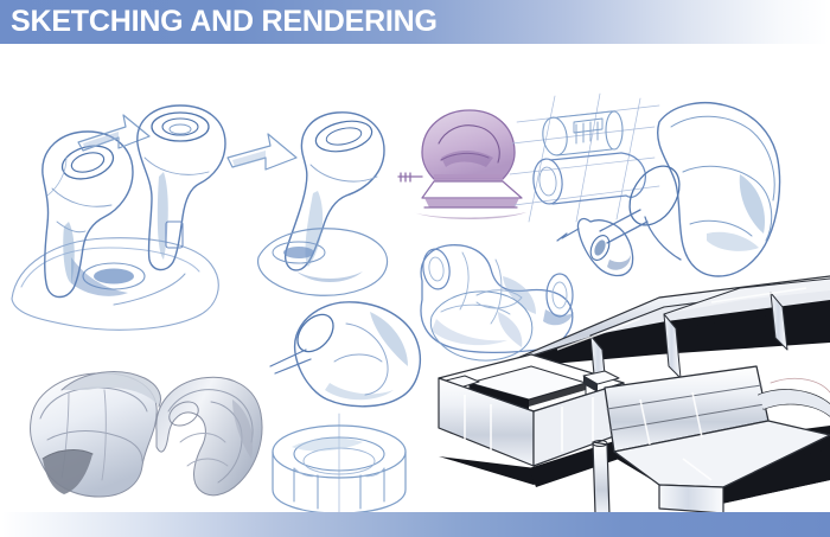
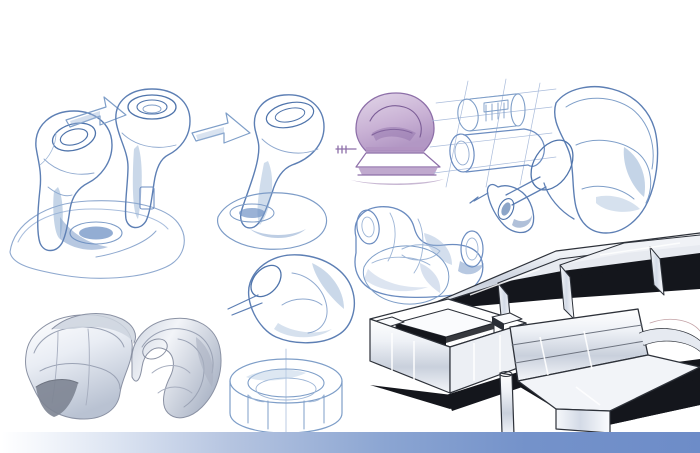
- SKETCHING AND RENDERING
